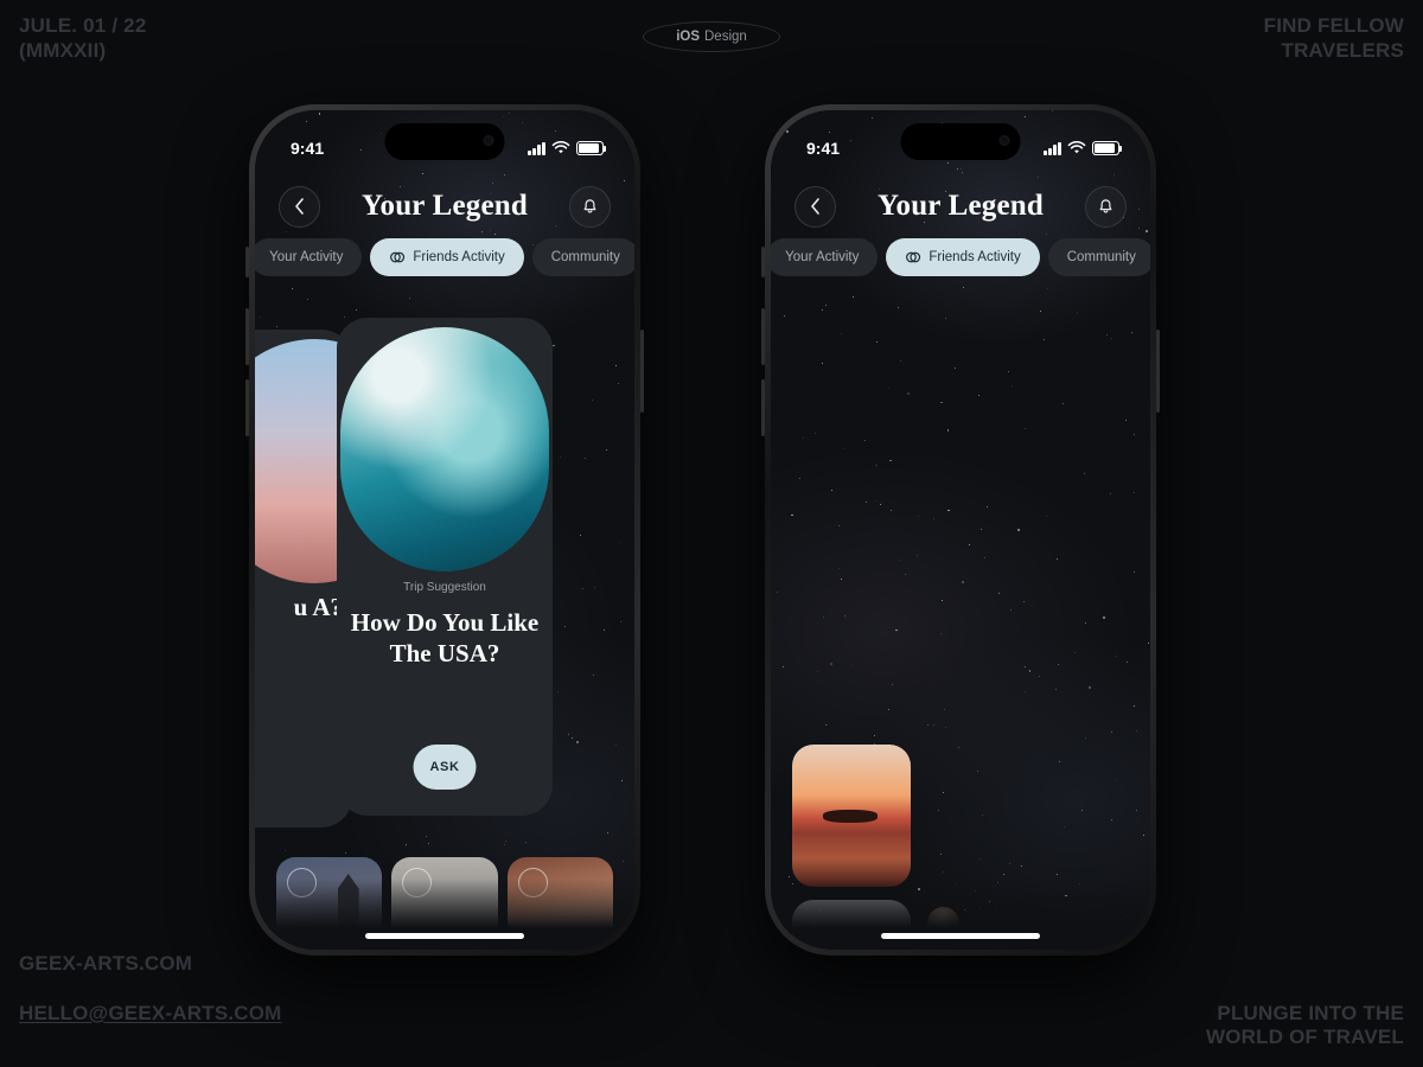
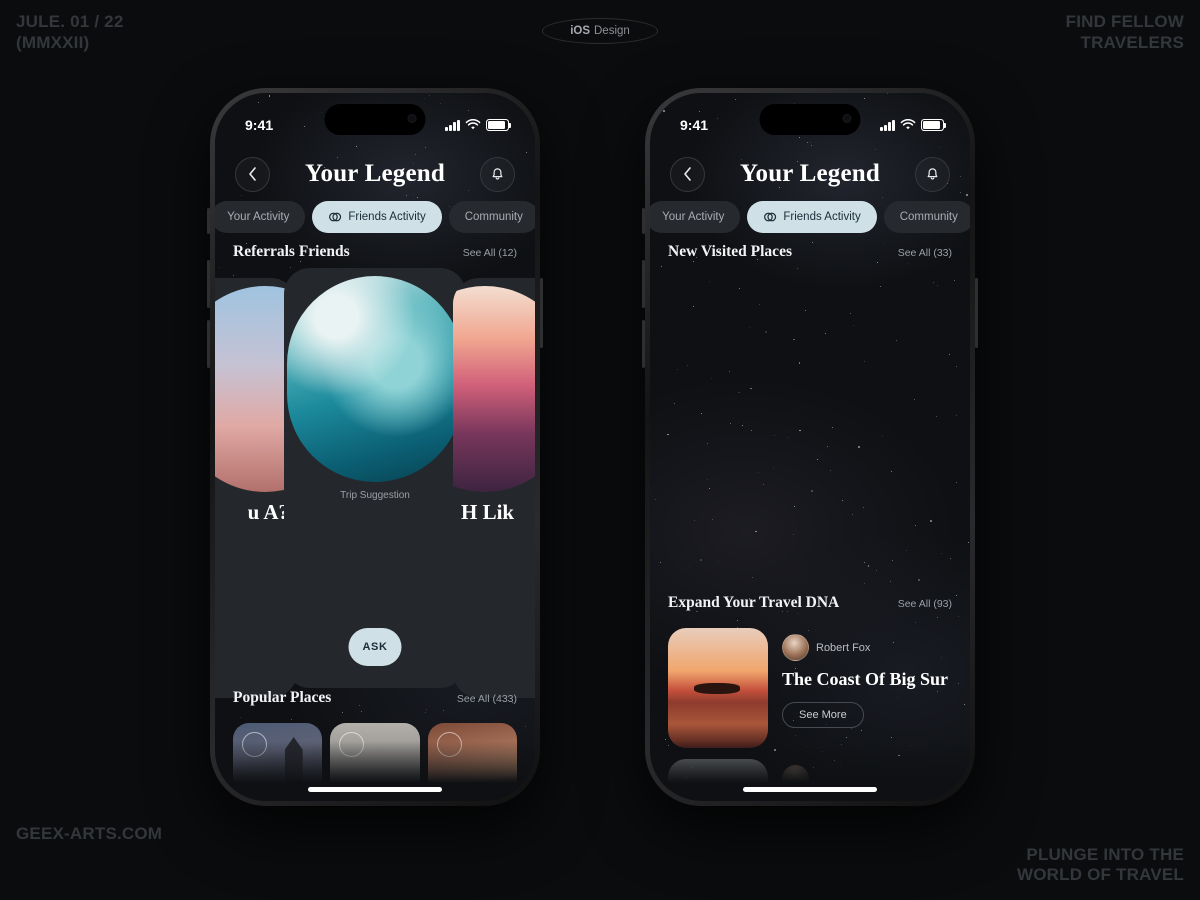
  JULE. 01 / 22
  (MMXXII)
  iOS
  Design
  FIND FELLOW
  TRAVELERS
  GEEX-ARTS.COM
- HELLO@GEEX-ARTS.COM
  PLUNGE INTO THE
  WORLD OF TRAVEL
  9:41
  Your Legend
  Your Activity
  Friends Activity
  Community
+ Referrals Friends
+ See All (12)
  Trip Suggestion
- How Do You Like The USA?
  ASK
+ H Lik
+ Popular Places
+ See All (433)
  9:41
  Your Legend
  Your Activity
  Friends Activity
  Community
+ New Visited Places
+ See All (33)
+ Expand Your Travel DNA
+ See All (93)
+ Robert Fox
+ The Coast Of Big Sur
+ See More
